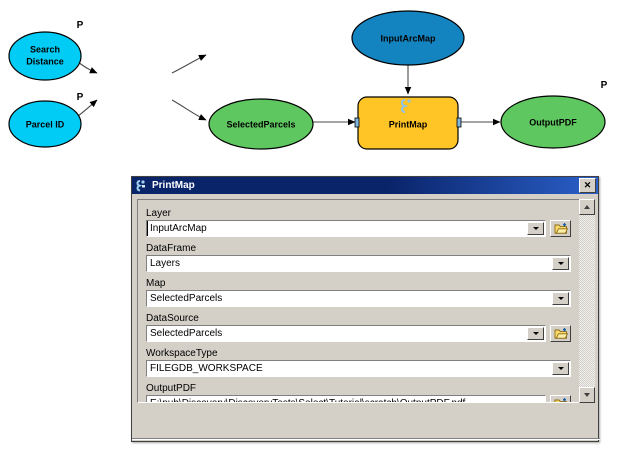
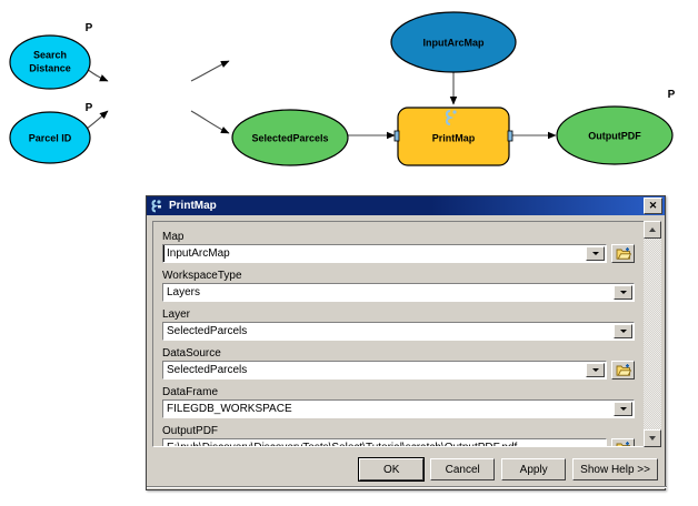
  Search
  Distance
  P
  Parcel ID
  P
  SelectedParcels
  InputArcMap
  PrintMap
  OutputPDF
  P
  PrintMap
  ✕
- Layer
+ Map
  InputArcMap
- DataFrame
+ WorkspaceType
  Layers
- Map
+ Layer
  SelectedParcels
  DataSource
  SelectedParcels
- WorkspaceType
+ DataFrame
  FILEGDB_WORKSPACE
  OutputPDF
+ OK
+ Cancel
+ Apply
+ Show Help >>
